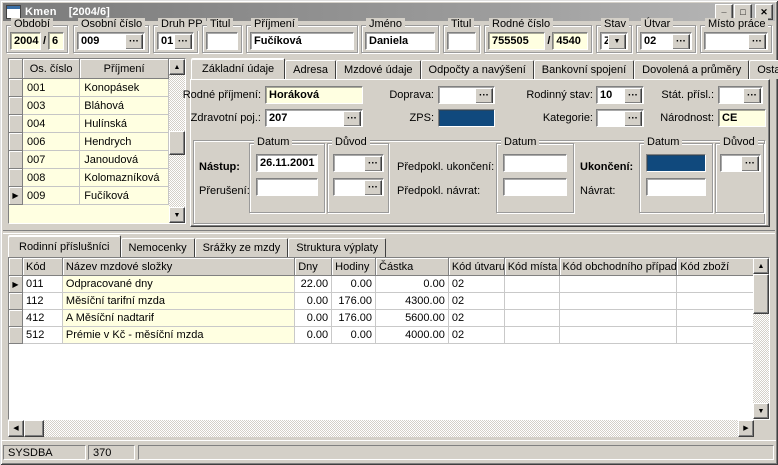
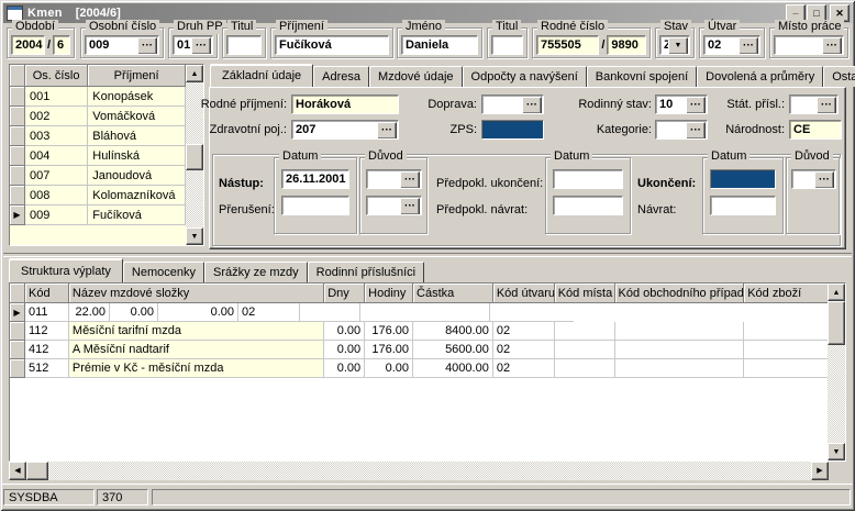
  Kmen
  [2004/6]
  _
  □
  ✕
  Období
  2004
  /
  6
  Osobní číslo
  009
  ···
  Druh PP
  01
  ···
  Titul
  Příjmení
  Fučíková
  Jméno
  Daniela
  Titul
  Rodné číslo
  755505
  /
- 4540
+ 9890
  Stav
  Útvar
  02
  ···
  Místo práce
  ···
  Os. číslo
  Příjmení
  001
  Konopásek
+ 002
+ Vomáčková
  003
  Bláhová
  004
  Hulínská
- 006
- Hendrych
  007
  Janoudová
  008
  Kolomazníková
  ▶
  009
  Fučíková
  Základní údaje
  Adresa
  Mzdové údaje
  Odpočty a navýšení
  Bankovní spojení
  Dovolená a průměry
  Rodné příjmení:
  Horáková
  Doprava:
  ···
  Rodinný stav:
  10
  ···
  Stát. přísl.:
  ···
  Zdravotní poj.:
  207
  ···
  ZPS:
  Kategorie:
  ···
  Národnost:
  CE
  Nástup:
  Přerušení:
  Datum
  26.11.2001
  Důvod
  ···
  ···
  Předpokl. ukončení:
  Předpokl. návrat:
  Datum
  Ukončení:
  Návrat:
  Datum
  Důvod
  ···
- Rodinní příslušníci
+ Struktura výplaty
  Nemocenky
  Srážky ze mzdy
- Struktura výplaty
+ Rodinní příslušníci
  Kód
  Název mzdové složky
  Dny
  Hodiny
  Částka
  Kód útvaru
  Kód místa
  Kód obchodního případ
  Kód zboží
  ▶
  011
- Odpracované dny
  22.00
  0.00
  0.00
  02
  112
  Měsíční tarifní mzda
  0.00
  176.00
- 4300.00
+ 8400.00
  02
  412
  A Měsíční nadtarif
  0.00
  176.00
  5600.00
  02
  512
  Prémie v Kč - měsíční mzda
  0.00
  0.00
  4000.00
  02
  SYSDBA
  370
